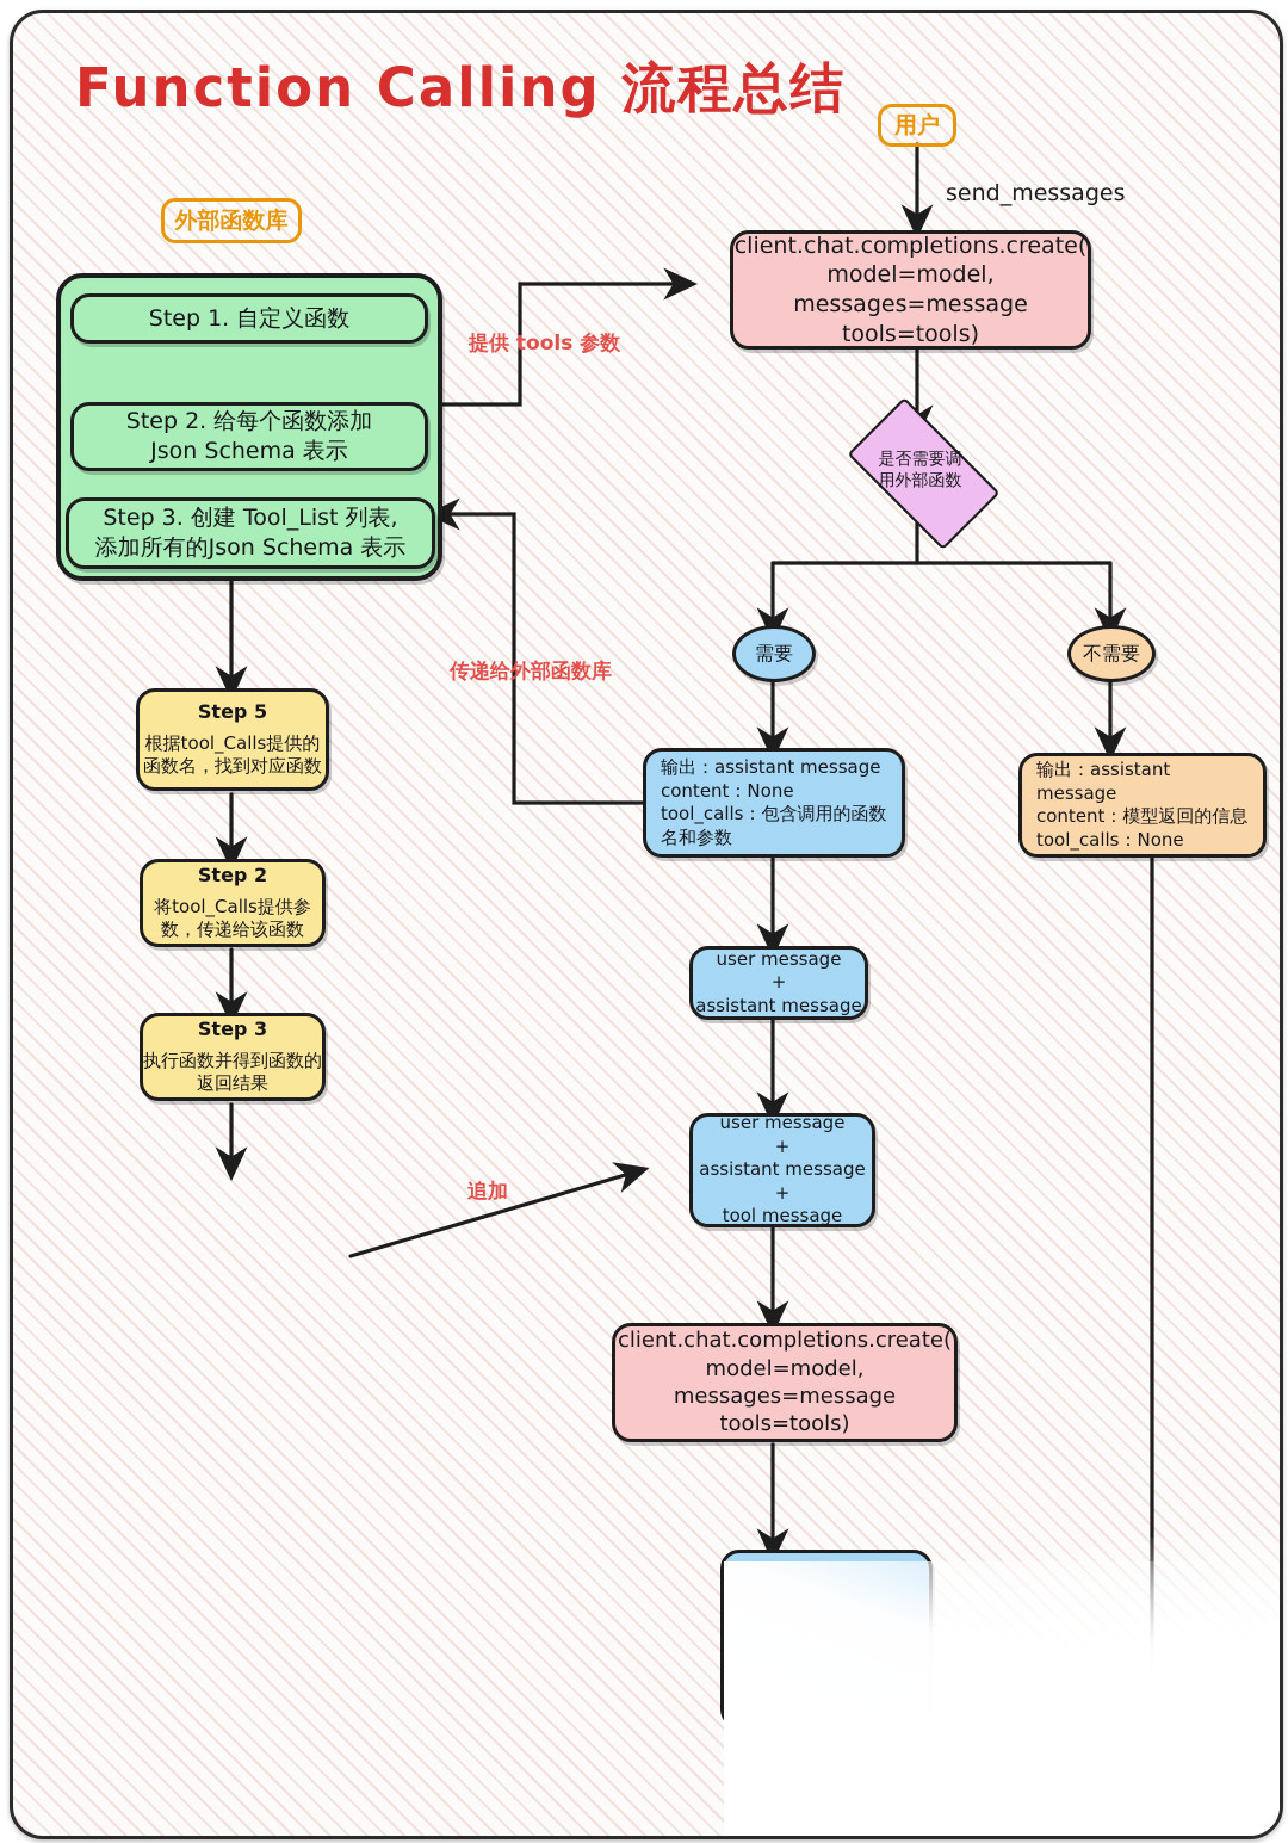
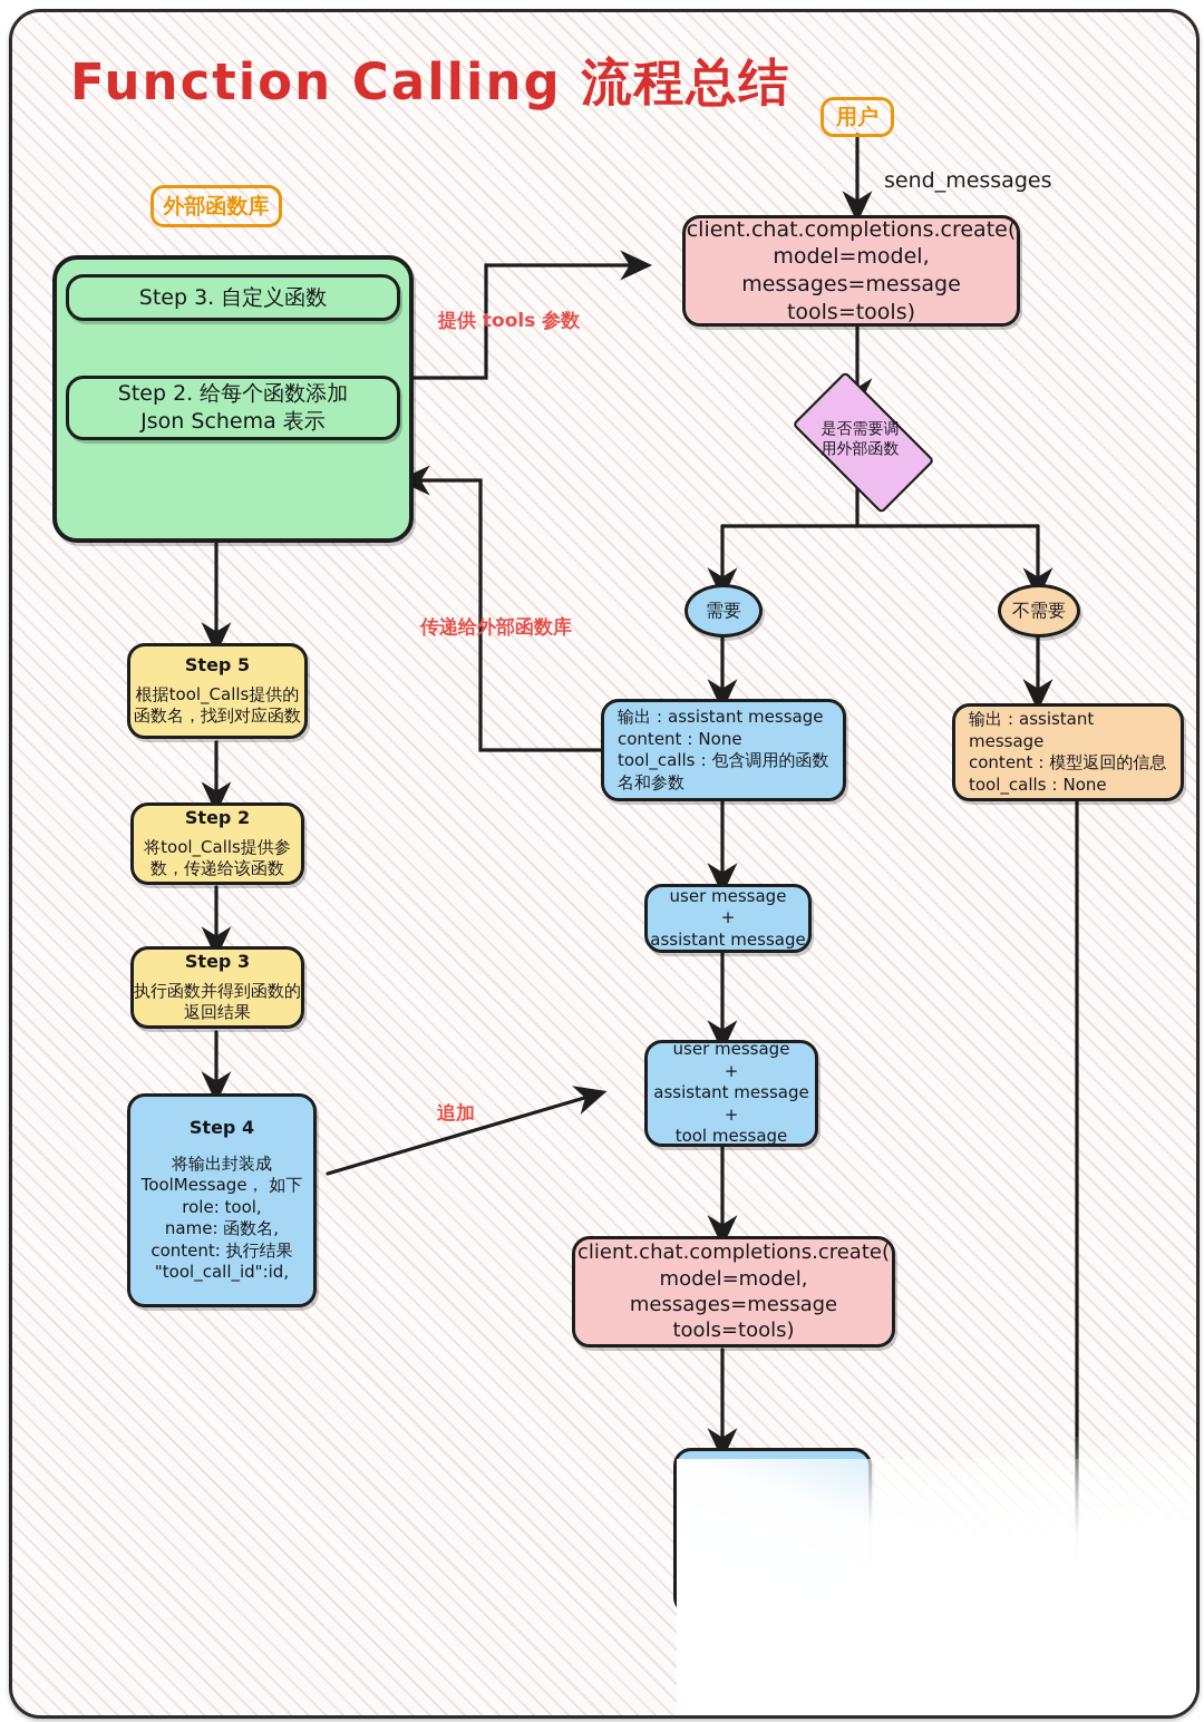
  Function Calling 流程总结
  外部函数库
  用户
- Step 1. 自定义函数
+ Step 3. 自定义函数
  Step 2. 给每个函数添加
  Json Schema 表示
- Step 3. 创建 Tool_List 列表,
- 添加所有的Json Schema 表示
  提供 tools 参数
  传递给外部函数库
  追加
  send_messages
  Step 5
  根据tool_Calls提供的
  函数名，找到对应函数
  Step 2
  将tool_Calls提供参
  数，传递给该函数
  Step 3
  执行函数并得到函数的
  返回结果
+ Step 4
+ 将输出封装成
+ ToolMessage， 如下
+ role: tool,
+ name: 函数名,
+ content: 执行结果
+ "tool_call_id":id,
  client.chat.completions.create(
  model=model,
  messages=message
  tools=tools)
  是否需要调
  用外部函数
  需要
  不需要
  输出：assistant message
  content：None
  tool_calls：包含调用的函数
  名和参数
  输出：assistant message
  content：模型返回的信息
  tool_calls：None
  user message
  +
  assistant message
  user message
  +
  assistant message
  +
  tool message
  client.chat.completions.create(
  model=model,
  messages=message
  tools=tools)
